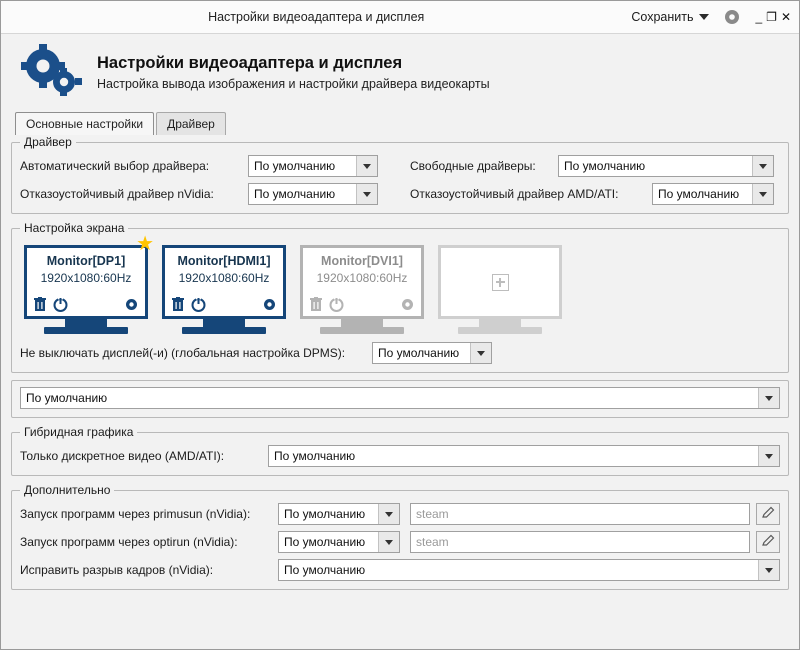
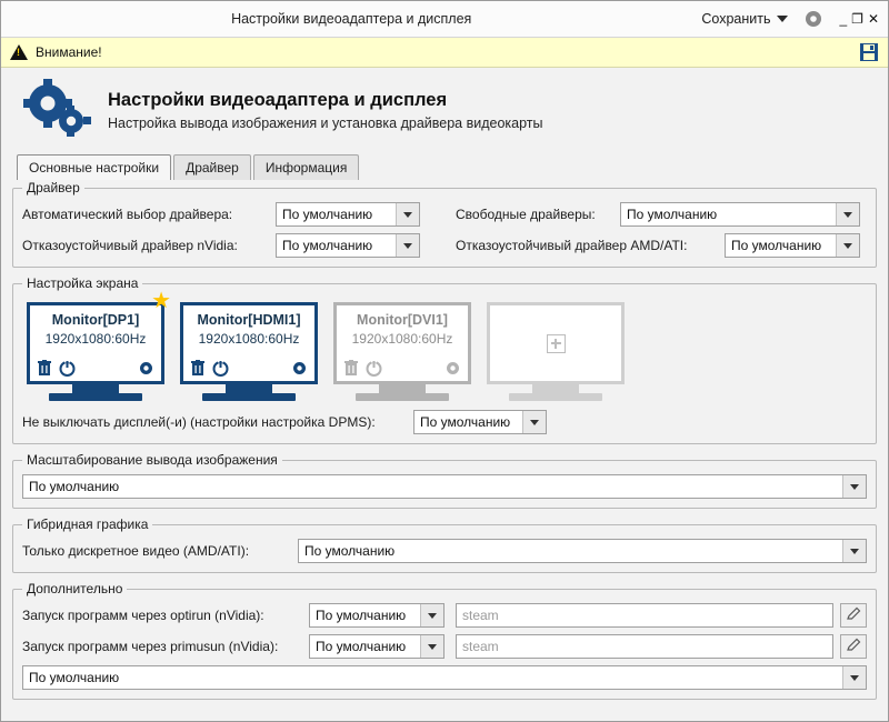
  Настройки видеоадаптера и дисплея
  Сохранить
  _
  ❐
  ✕
+ Внимание!
  Настройки видеоадаптера и дисплея
- Настройка вывода изображения и настройки драйвера видеокарты
+ Настройка вывода изображения и установка драйвера видеокарты
  Основные настройки
  Драйвер
+ Информация
  Драйвер
  Автоматический выбор драйвера:
  По умолчанию
  Свободные драйверы:
  По умолчанию
  Отказоустойчивый драйвер nVidia:
  По умолчанию
  Отказоустойчивый драйвер AMD/ATI:
  По умолчанию
  Настройка экрана
  ★
  Monitor[DP1]
  1920x1080:60Hz
  Monitor[HDMI1]
  1920x1080:60Hz
  Monitor[DVI1]
  1920x1080:60Hz
- Не выключать дисплей(-и) (глобальная настройка DPMS):
+ Не выключать дисплей(-и) (настройки настройка DPMS):
  По умолчанию
+ Масштабирование вывода изображения
  По умолчанию
  Гибридная графика
  Только дискретное видео (AMD/ATI):
  По умолчанию
  Дополнительно
- Запуск программ через primusun (nVidia):
+ Запуск программ через optirun (nVidia):
  По умолчанию
  steam
- Запуск программ через optirun (nVidia):
+ Запуск программ через primusun (nVidia):
  По умолчанию
  steam
- Исправить разрыв кадров (nVidia):
  По умолчанию
